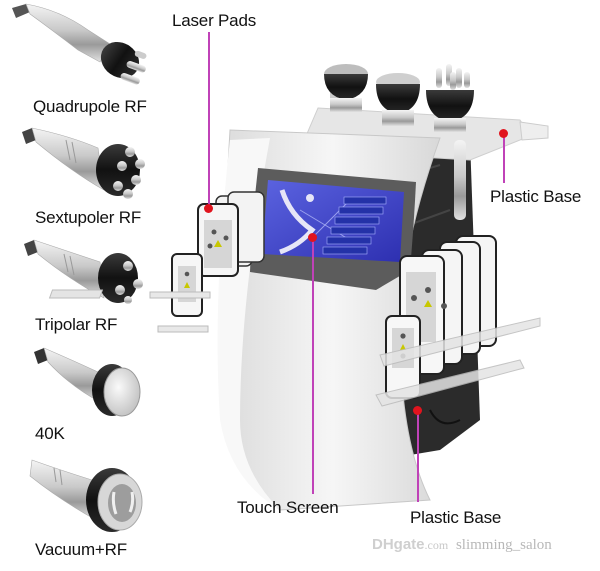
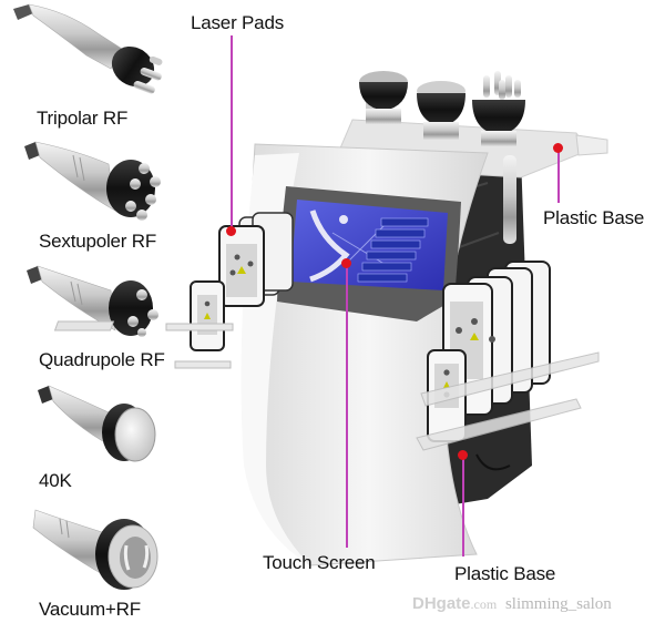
- Quadrupole RF
+ Tripolar RF
  Sextupoler RF
- Tripolar RF
+ Quadrupole RF
  40K
  Vacuum+RF
  Laser Pads
  Plastic Base
  Touch Screen
  Plastic Base
  DHgate.com slimming_salon
